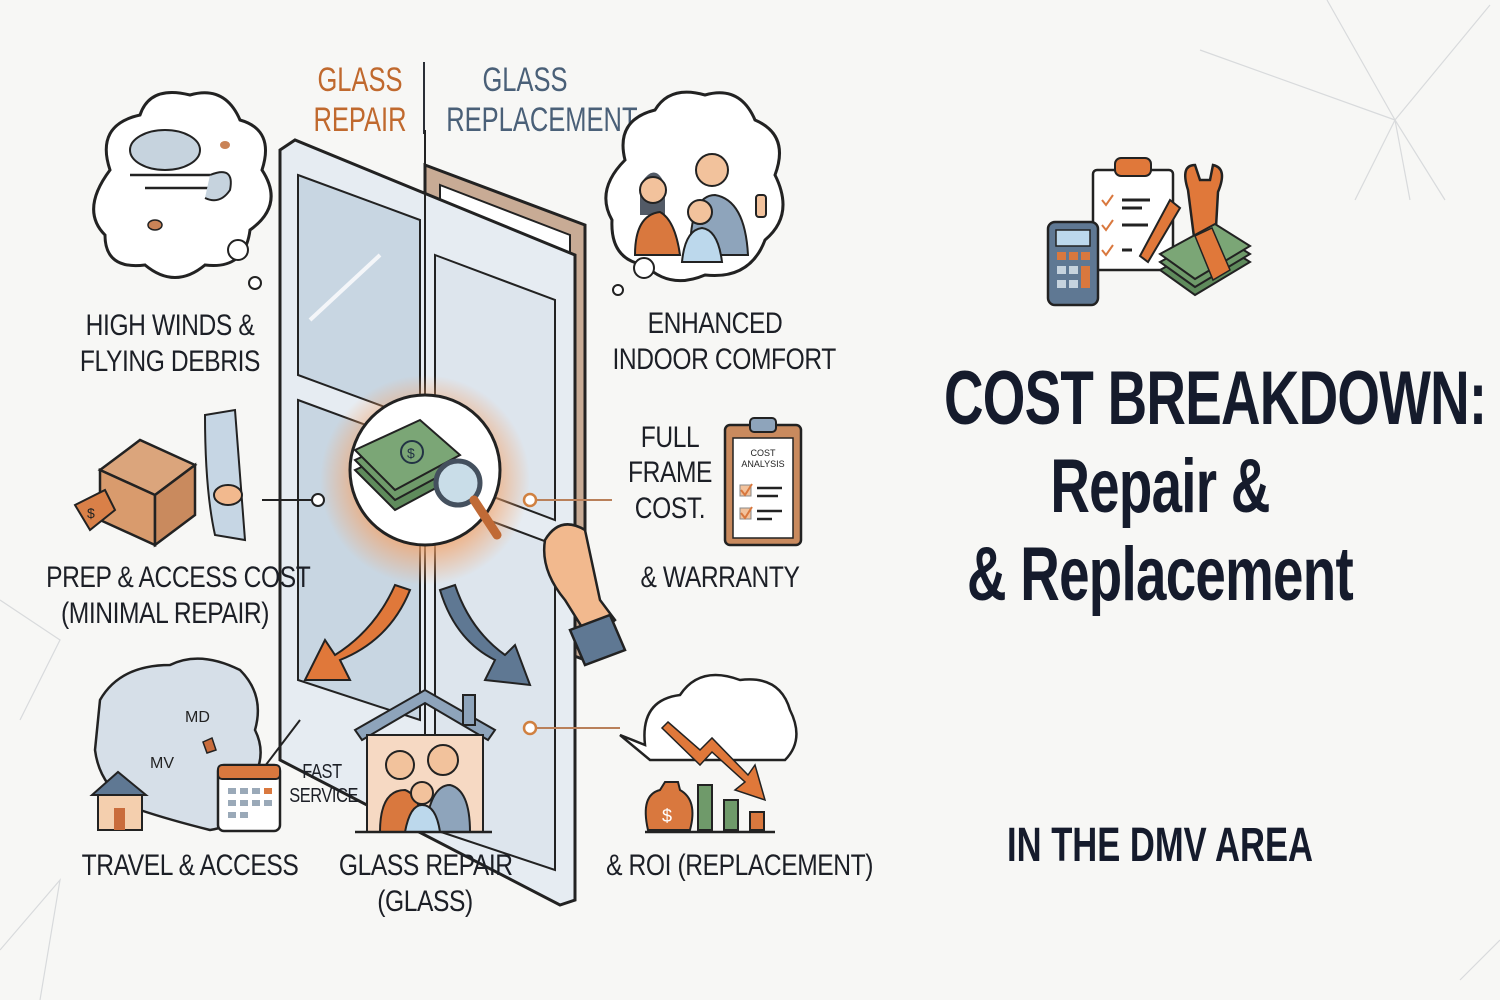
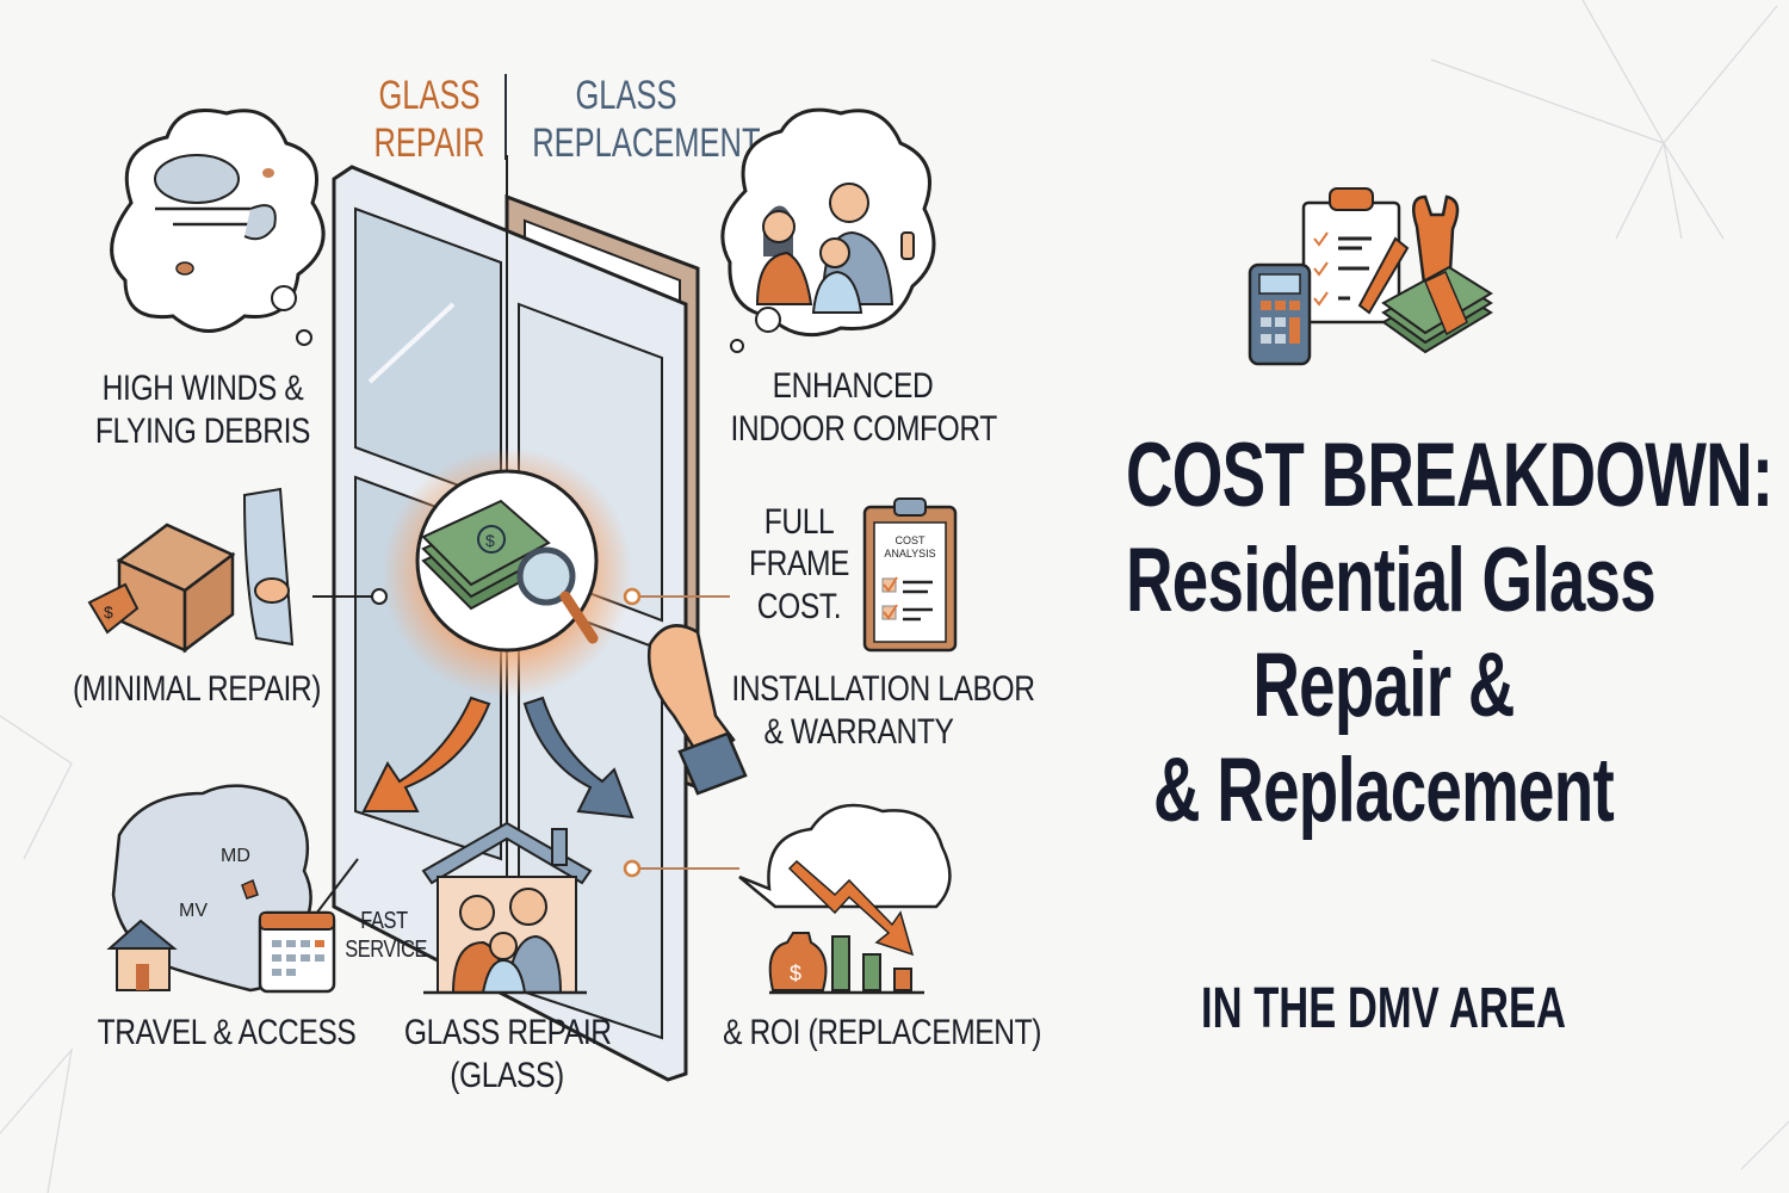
  GLASS
  REPAIR
  GLASS
  REPLACEME
  $
  $
  MD
  MV
  FAST
  SERVICE
  COST
  ANALYSIS
  $
  HIGH WINDS &
  FLYING DEBRIS
- PREP & ACCESS COST
  (MINIMAL REPAIR)
  TRAVEL & ACCESS
  GLASS REPAIR
  (GLASS)
  ENHANCED
  INDOOR COMFORT
  FULL
  FRAME
  COST.
+ INSTALLATION LABOR
  & WARRANTY
  & ROI (REPLACEMENT)
  COST BREAKDOWN:
+ Residential Glass
  Repair &
  & Replacement
  IN THE DMV AREA
